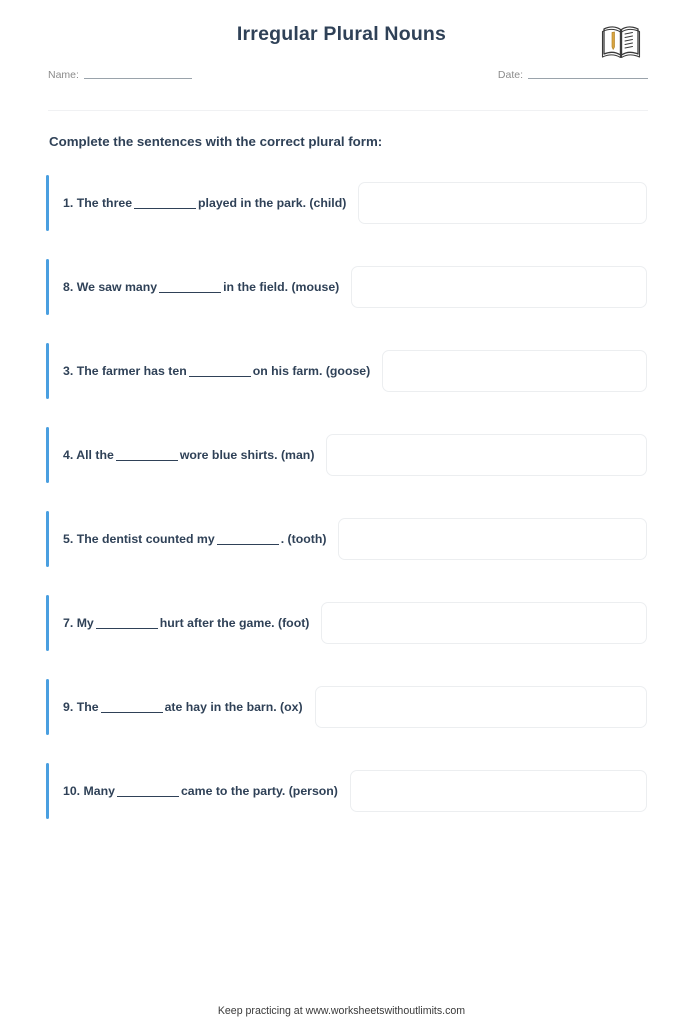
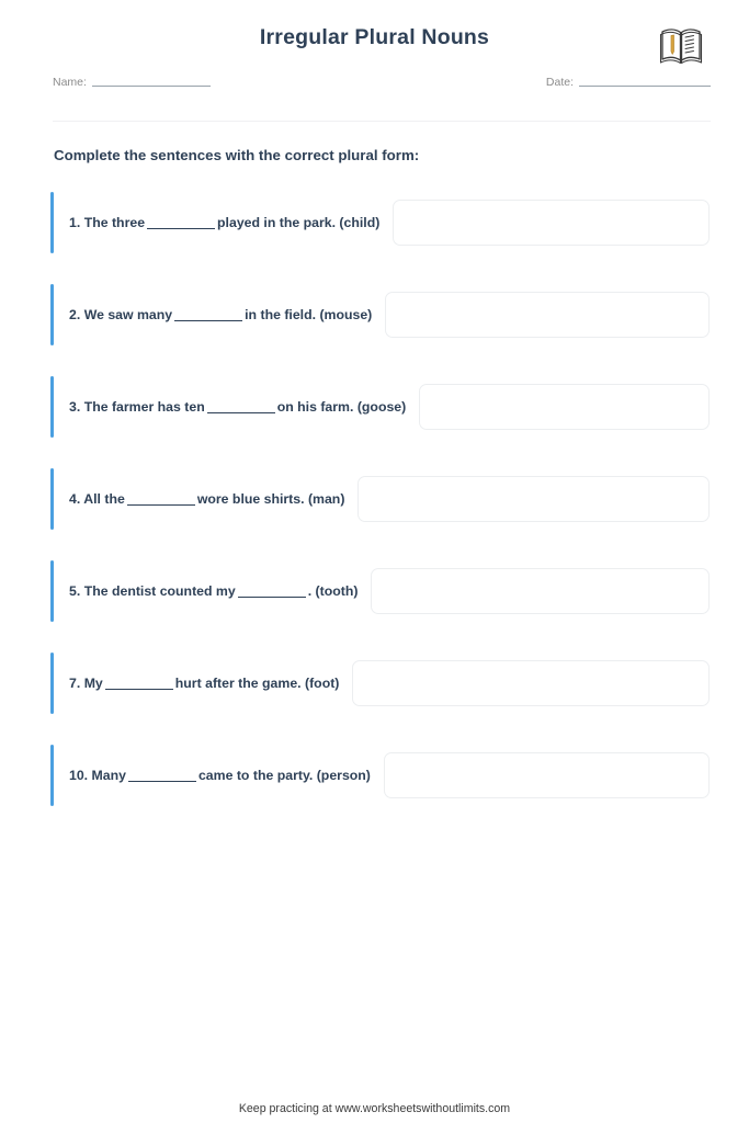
  Irregular Plural Nouns
  Name:
  Date:
  Complete the sentences with the correct plural form:
  1. The three played in the park. (child)
- 8. We saw many in the field. (mouse)
+ 2. We saw many in the field. (mouse)
  3. The farmer has ten on his farm. (goose)
  4. All the wore blue shirts. (man)
  5. The dentist counted my . (tooth)
  7. My hurt after the game. (foot)
- 9. The ate hay in the barn. (ox)
  10. Many came to the party. (person)
  Keep practicing at www.worksheetswithoutlimits.com
